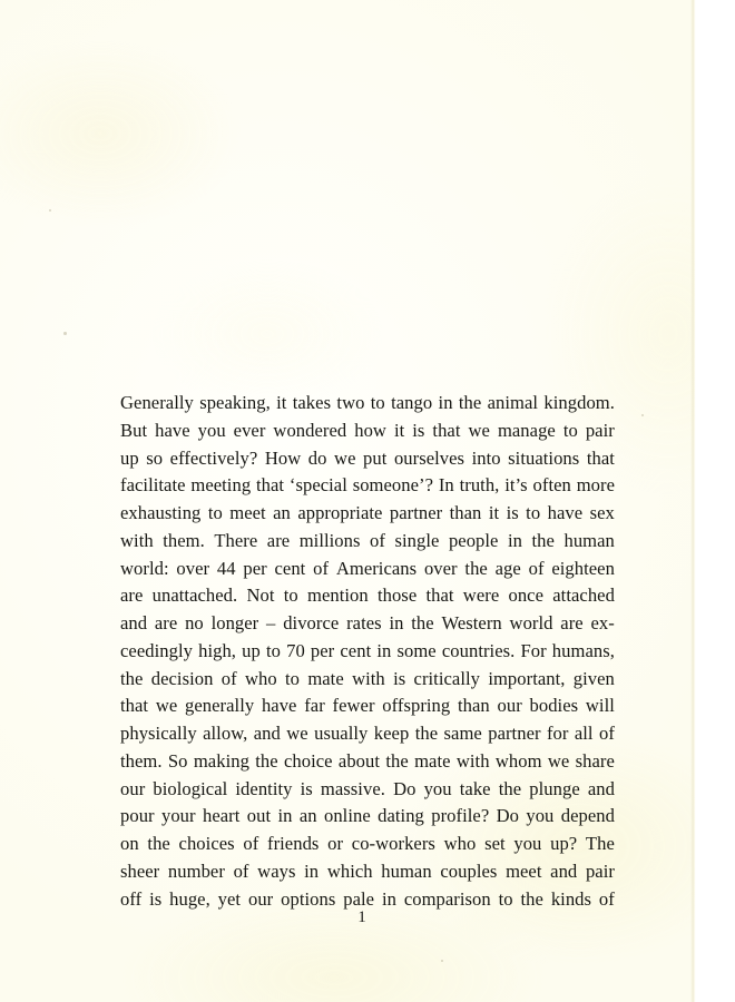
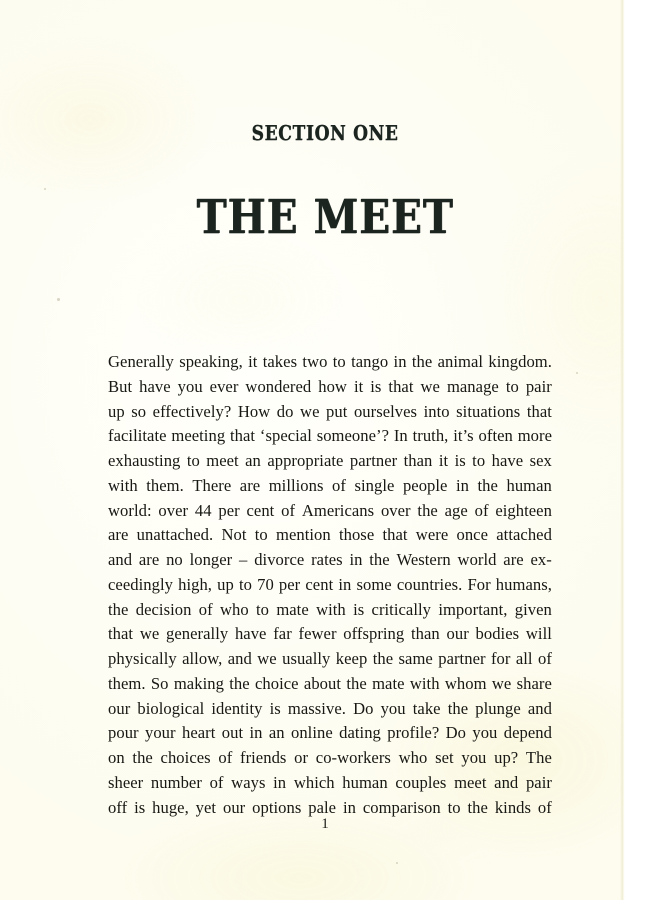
+ SECTION ONE
+ THE MEET
  Generally
  speaking,
  it
  takes
  two
  to
  tango
  in
  the
  animal
  kingdom.
  But
  have
  you
  ever
  wondered
  how
  it
  is
  that
  we
  manage
  to
  pair
  up
  so
  effectively?
  How
  do
  we
  put
  ourselves
  into
  situations
  that
  facilitate
  meeting
  that
  ‘special
  someone’?
  In
  truth,
  it’s
  often
  more
  exhausting
  to
  meet
  an
  appropriate
  partner
  than
  it
  is
  to
  have
  sex
  with
  them.
  There
  are
  millions
  of
  single
  people
  in
  the
  human
  world:
  over
  44
  per
  cent
  of
  Americans
  over
  the
  age
  of
  eighteen
  are
  unattached.
  Not
  to
  mention
  those
  that
  were
  once
  attached
  and
  are
  no
  longer
  –
  divorce
  rates
  in
  the
  Western
  world
  are
  ex-
  ceedingly
  high,
  up
  to
  70
  per
  cent
  in
  some
  countries.
  For
  humans,
  the
  decision
  of
  who
  to
  mate
  with
  is
  critically
  important,
  given
  that
  we
  generally
  have
  far
  fewer
  offspring
  than
  our
  bodies
  will
  physically
  allow,
  and
  we
  usually
  keep
  the
  same
  partner
  for
  all
  of
  them.
  So
  making
  the
  choice
  about
  the
  mate
  with
  whom
  we
  share
  our
  biological
  identity
  is
  massive.
  Do
  you
  take
  the
  plunge
  and
  pour
  your
  heart
  out
  in
  an
  online
  dating
  profile?
  Do
  you
  depend
  on
  the
  choices
  of
  friends
  or
  co-workers
  who
  set
  you
  up?
  The
  sheer
  number
  of
  ways
  in
  which
  human
  couples
  meet
  and
  pair
  off
  is
  huge,
  yet
  our
  options
  pale
  in
  comparison
  to
  the
  kinds
  of
  1
